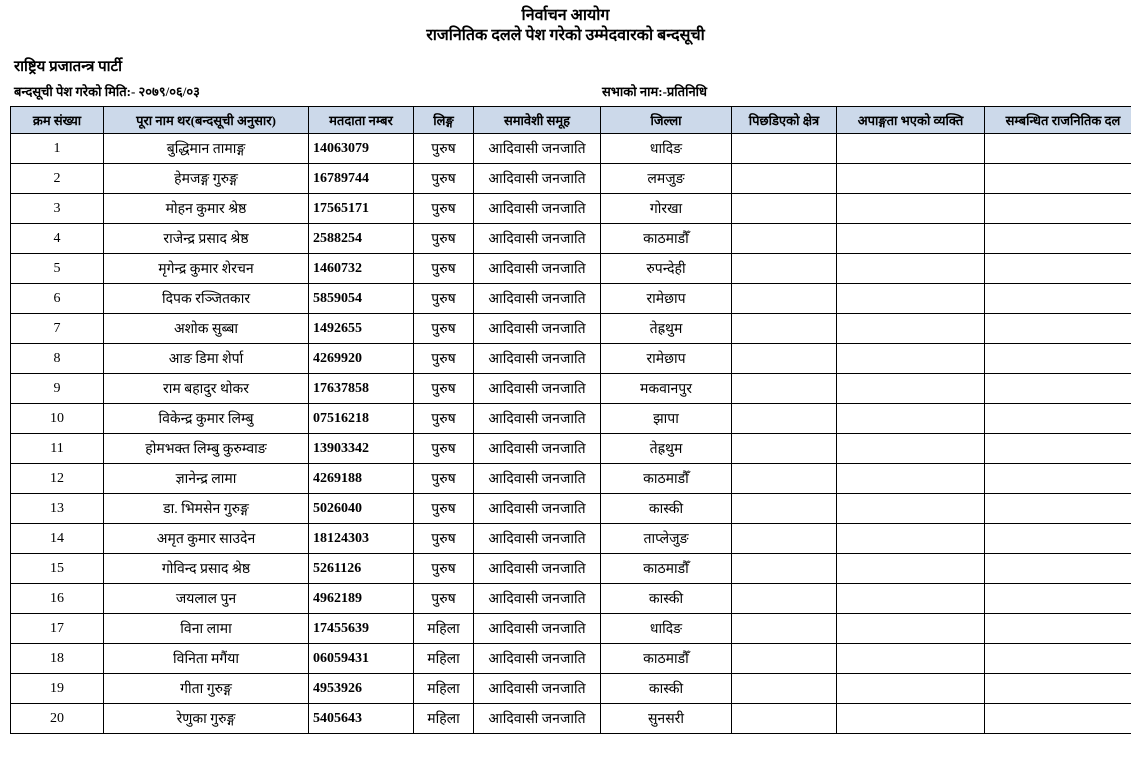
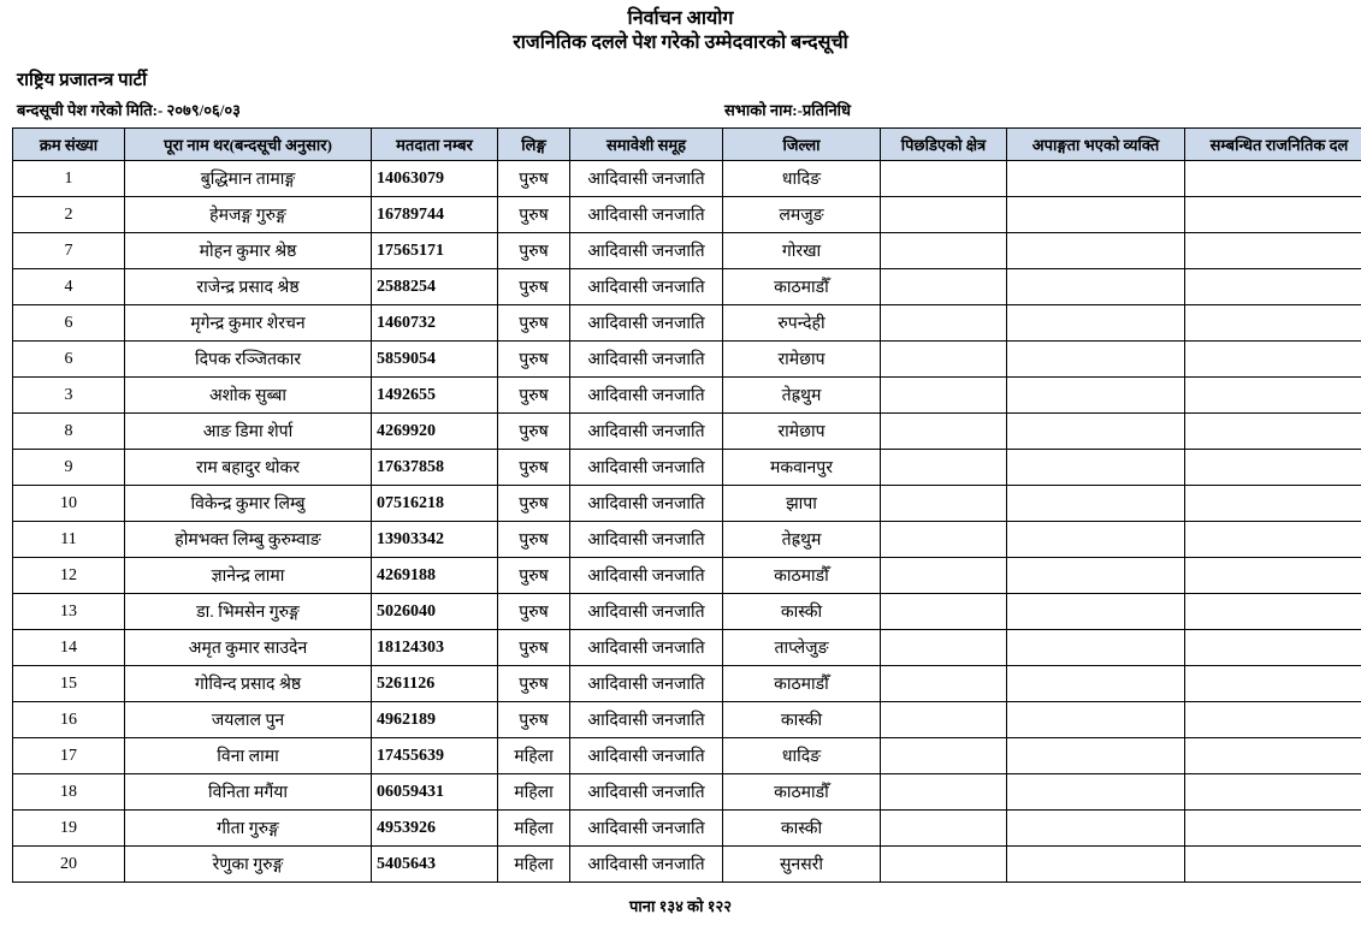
  निर्वाचन आयोग
  राजनितिक दलले पेश गरेको उम्मेदवारको बन्दसूची
  राष्ट्रिय प्रजातन्त्र पार्टी
  बन्दसूची पेश गरेको मिति:- २०७९/०६/०३
  सभाको नाम:-प्रतिनिधि
  क्रम संख्या	पूरा नाम थर(बन्दसूची अनुसार)	मतदाता नम्बर	लिङ्ग	समावेशी समूह	जिल्ला	पिछडिएको क्षेत्र	अपाङ्गता भएको व्यक्ति	सम्बन्धित राजनितिक दल
  1	बुद्धिमान तामाङ्ग	14063079	पुरुष	आदिवासी जनजाति	धादिङ
  2	हेमजङ्ग गुरुङ्ग	16789744	पुरुष	आदिवासी जनजाति	लमजुङ
- 3	मोहन कुमार श्रेष्ठ	17565171	पुरुष	आदिवासी जनजाति	गोरखा
+ 7	मोहन कुमार श्रेष्ठ	17565171	पुरुष	आदिवासी जनजाति	गोरखा
  4	राजेन्द्र प्रसाद श्रेष्ठ	2588254	पुरुष	आदिवासी जनजाति	काठमाडौँ
- 5	मृगेन्द्र कुमार शेरचन	1460732	पुरुष	आदिवासी जनजाति	रुपन्देही
+ 6	मृगेन्द्र कुमार शेरचन	1460732	पुरुष	आदिवासी जनजाति	रुपन्देही
  6	दिपक रञ्जितकार	5859054	पुरुष	आदिवासी जनजाति	रामेछाप
- 7	अशोक सुब्बा	1492655	पुरुष	आदिवासी जनजाति	तेह्रथुम
+ 3	अशोक सुब्बा	1492655	पुरुष	आदिवासी जनजाति	तेह्रथुम
  8	आङ डिमा शेर्पा	4269920	पुरुष	आदिवासी जनजाति	रामेछाप
  9	राम बहादुर थोकर	17637858	पुरुष	आदिवासी जनजाति	मकवानपुर
  10	विकेन्द्र कुमार लिम्बु	07516218	पुरुष	आदिवासी जनजाति	झापा
  11	होमभक्त लिम्बु कुरुम्वाङ	13903342	पुरुष	आदिवासी जनजाति	तेह्रथुम
  12	ज्ञानेन्द्र लामा	4269188	पुरुष	आदिवासी जनजाति	काठमाडौँ
  13	डा. भिमसेन गुरुङ्ग	5026040	पुरुष	आदिवासी जनजाति	कास्की
  14	अमृत कुमार साउदेन	18124303	पुरुष	आदिवासी जनजाति	ताप्लेजुङ
  15	गोविन्द प्रसाद श्रेष्ठ	5261126	पुरुष	आदिवासी जनजाति	काठमाडौँ
  16	जयलाल पुन	4962189	पुरुष	आदिवासी जनजाति	कास्की
  17	विना लामा	17455639	महिला	आदिवासी जनजाति	धादिङ
  18	विनिता मगैंया	06059431	महिला	आदिवासी जनजाति	काठमाडौँ
  19	गीता गुरुङ्ग	4953926	महिला	आदिवासी जनजाति	कास्की
  20	रेणुका गुरुङ्ग	5405643	महिला	आदिवासी जनजाति	सुनसरी
+ पाना १३४ को १२२
